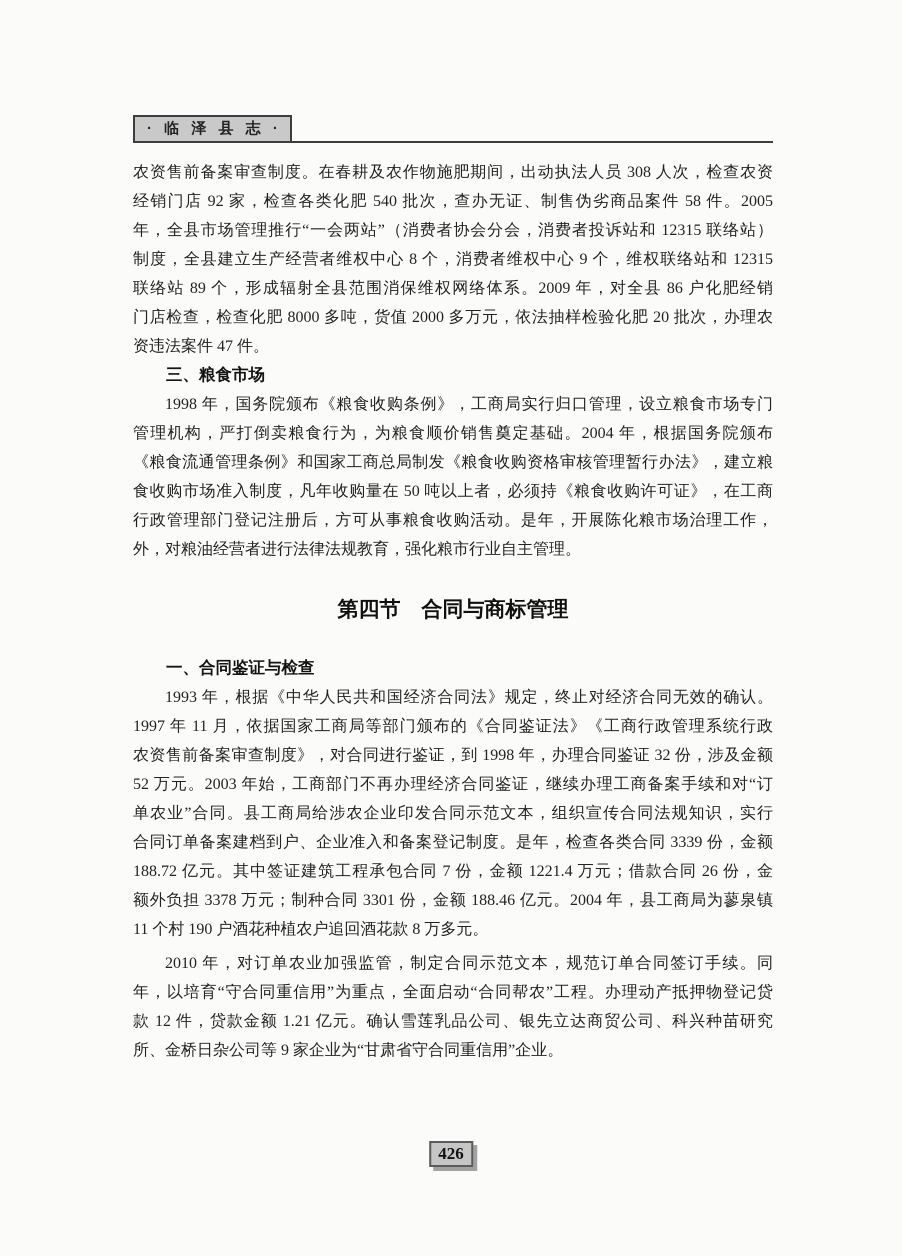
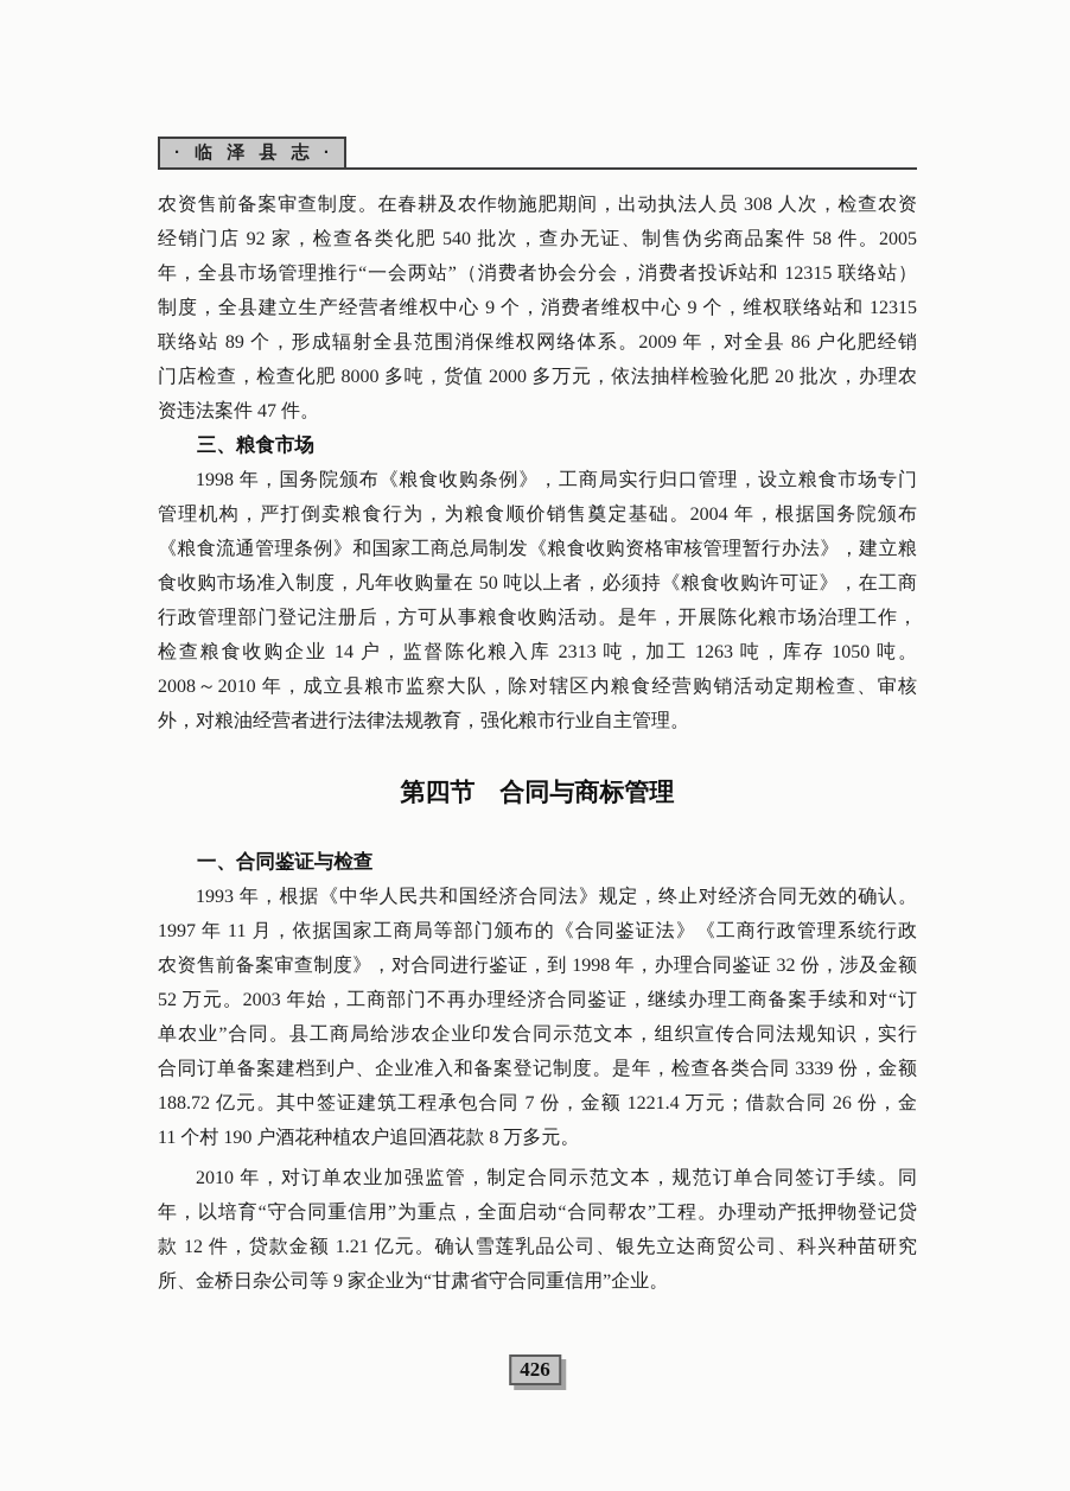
  · 临 泽 县 志 ·
  农资售前备案审查制度。在春耕及农作物施肥期间，出动执法人员 308 人次，检查农资
  经销门店 92 家，检查各类化肥 540 批次，查办无证、制售伪劣商品案件 58 件。2005
  年，全县市场管理推行“一会两站”（消费者协会分会，消费者投诉站和 12315 联络站）
- 制度，全县建立生产经营者维权中心 8 个，消费者维权中心 9 个，维权联络站和 12315
+ 制度，全县建立生产经营者维权中心 9 个，消费者维权中心 9 个，维权联络站和 12315
  联络站 89 个，形成辐射全县范围消保维权网络体系。2009 年，对全县 86 户化肥经销
  门店检查，检查化肥 8000 多吨，货值 2000 多万元，依法抽样检验化肥 20 批次，办理农
  资违法案件 47 件。
  三、粮食市场
  1998 年，国务院颁布《粮食收购条例》，工商局实行归口管理，设立粮食市场专门
  管理机构，严打倒卖粮食行为，为粮食顺价销售奠定基础。2004 年，根据国务院颁布
  《粮食流通管理条例》和国家工商总局制发《粮食收购资格审核管理暂行办法》，建立粮
  食收购市场准入制度，凡年收购量在 50 吨以上者，必须持《粮食收购许可证》，在工商
  行政管理部门登记注册后，方可从事粮食收购活动。是年，开展陈化粮市场治理工作，
+ 检查粮食收购企业 14 户，监督陈化粮入库 2313 吨，加工 1263 吨，库存 1050 吨。
+ 2008～2010 年，成立县粮市监察大队，除对辖区内粮食经营购销活动定期检查、审核
  外，对粮油经营者进行法律法规教育，强化粮市行业自主管理。
  第四节 合同与商标管理
  一、合同鉴证与检查
  1993 年，根据《中华人民共和国经济合同法》规定，终止对经济合同无效的确认。
  1997 年 11 月，依据国家工商局等部门颁布的《合同鉴证法》《工商行政管理系统行政
  农资售前备案审查制度》，对合同进行鉴证，到 1998 年，办理合同鉴证 32 份，涉及金额
  52 万元。2003 年始，工商部门不再办理经济合同鉴证，继续办理工商备案手续和对“订
  单农业”合同。县工商局给涉农企业印发合同示范文本，组织宣传合同法规知识，实行
  合同订单备案建档到户、企业准入和备案登记制度。是年，检查各类合同 3339 份，金额
  188.72 亿元。其中签证建筑工程承包合同 7 份，金额 1221.4 万元；借款合同 26 份，金
- 额外负担 3378 万元；制种合同 3301 份，金额 188.46 亿元。2004 年，县工商局为蓼泉镇
  11 个村 190 户酒花种植农户追回酒花款 8 万多元。
  2010 年，对订单农业加强监管，制定合同示范文本，规范订单合同签订手续。同
  年，以培育“守合同重信用”为重点，全面启动“合同帮农”工程。办理动产抵押物登记贷
  款 12 件，贷款金额 1.21 亿元。确认雪莲乳品公司、银先立达商贸公司、科兴种苗研究
  所、金桥日杂公司等 9 家企业为“甘肃省守合同重信用”企业。
  426
